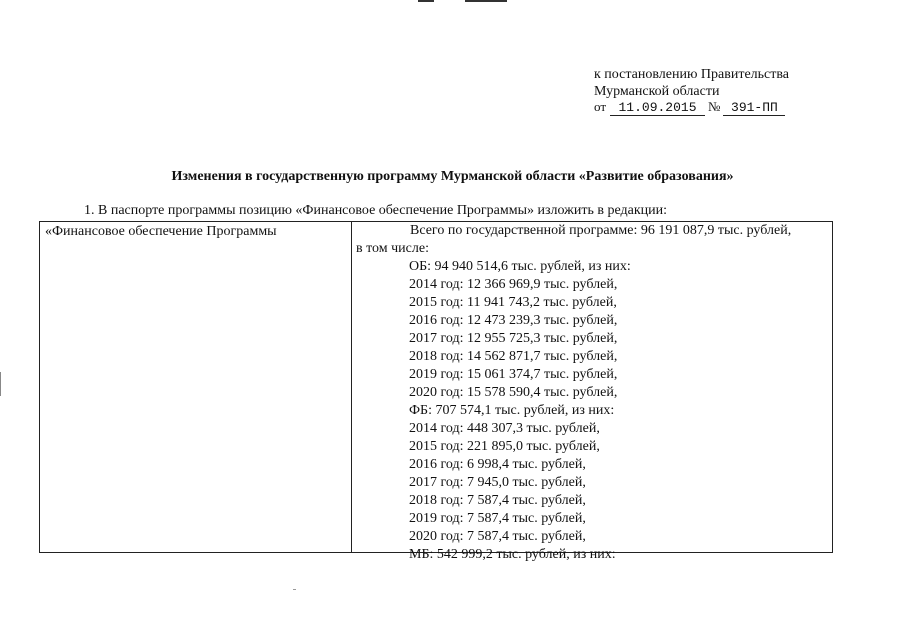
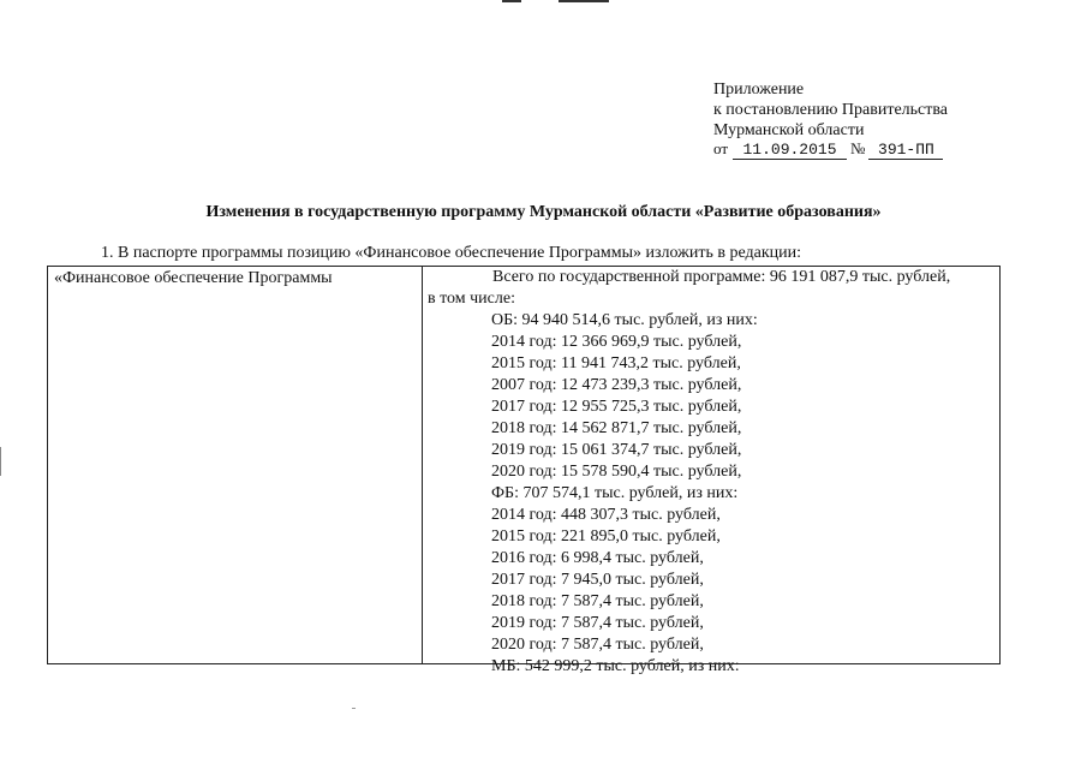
+ Приложение
  к постановлению Правительства
  Мурманской области
  от
  11.09.2015
  №
  391-ПП
  Изменения в государственную программу Мурманской области «Развитие образования»
  1. В паспорте программы позицию «Финансовое обеспечение Программы» изложить в редакции:
  «Финансовое обеспечение Программы
  Всего по государственной программе: 96 191 087,9 тыс. рублей,
  в том числе:
  ОБ: 94 940 514,6 тыс. рублей, из них:
  2014 год: 12 366 969,9 тыс. рублей,
  2015 год: 11 941 743,2 тыс. рублей,
- 2016 год: 12 473 239,3 тыс. рублей,
+ 2007 год: 12 473 239,3 тыс. рублей,
  2017 год: 12 955 725,3 тыс. рублей,
  2018 год: 14 562 871,7 тыс. рублей,
  2019 год: 15 061 374,7 тыс. рублей,
  2020 год: 15 578 590,4 тыс. рублей,
  ФБ: 707 574,1 тыс. рублей, из них:
  2014 год: 448 307,3 тыс. рублей,
  2015 год: 221 895,0 тыс. рублей,
  2016 год: 6 998,4 тыс. рублей,
  2017 год: 7 945,0 тыс. рублей,
  2018 год: 7 587,4 тыс. рублей,
  2019 год: 7 587,4 тыс. рублей,
  2020 год: 7 587,4 тыс. рублей,
  МБ: 542 999,2 тыс. рублей, из них:
